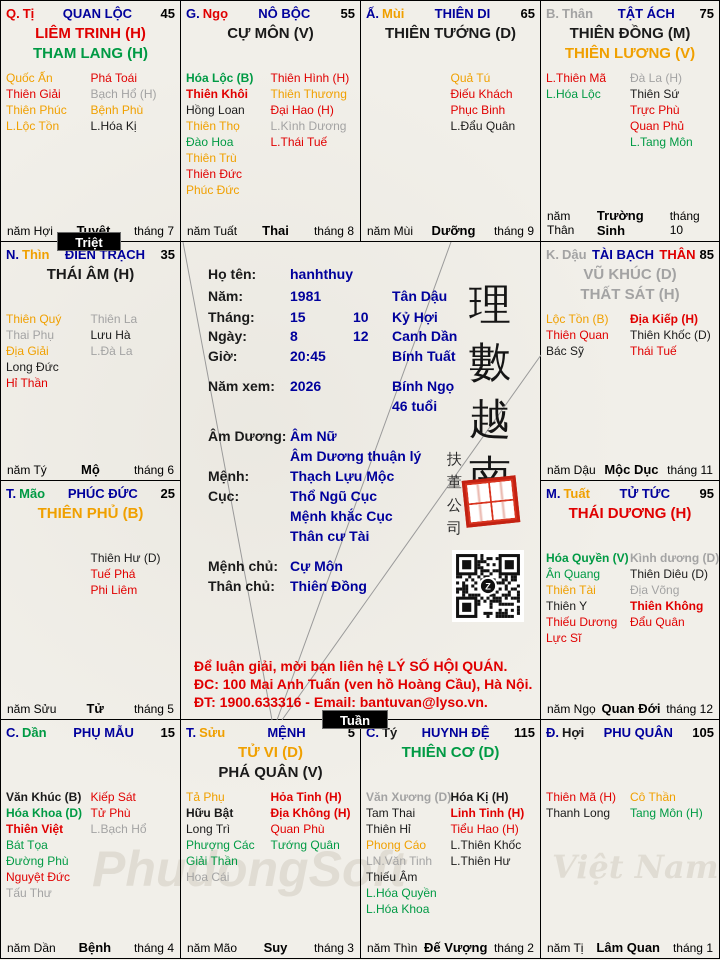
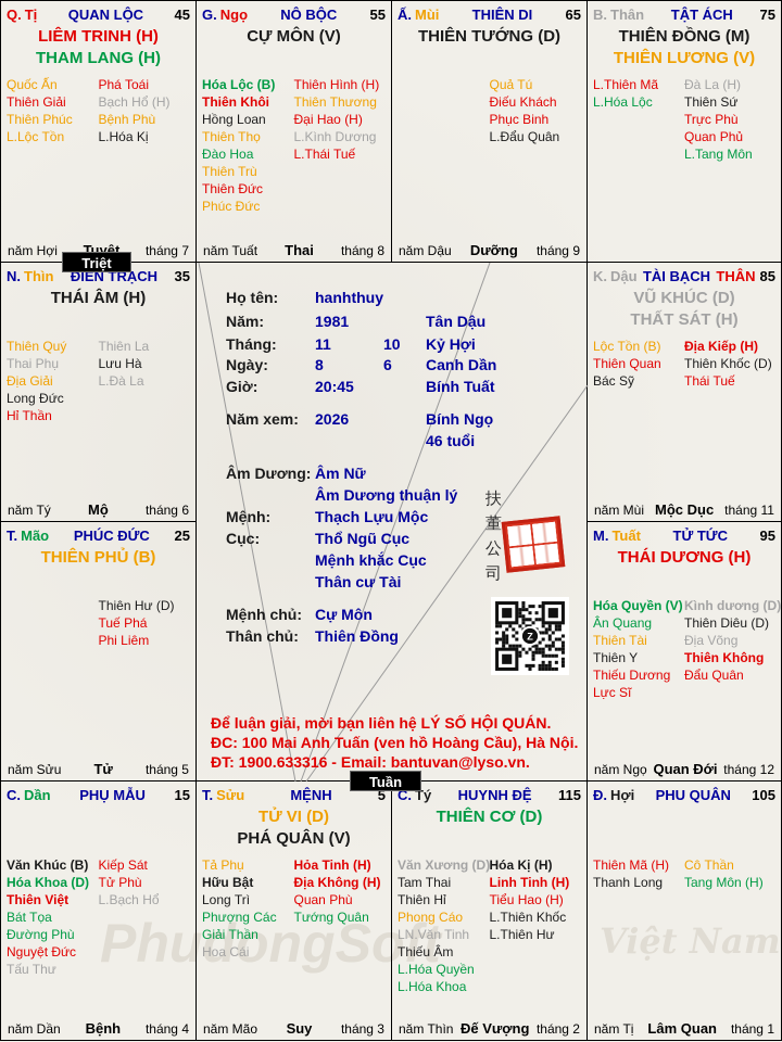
  PhudongSoft
  Q.
  Tị
  QUAN LỘC
  45
  LIÊM TRINH (H)
  THAM LANG (H)
  Quốc Ấn
  Thiên Giải
  Thiên Phúc
  L.Lộc Tồn
  Phá Toái
  Bạch Hổ (H)
  Bệnh Phù
  L.Hóa Kị
  năm Hợi
  Tuyệt
  tháng 7
  G.
  Ngọ
  NÔ BỘC
  55
  CỰ MÔN (V)
  Hóa Lộc (B)
  Thiên Khôi
  Hồng Loan
  Thiên Thọ
  Đào Hoa
  Thiên Trù
  Thiên Đức
  Phúc Đức
  Thiên Hình (H)
  Thiên Thương
  Đại Hao (H)
  L.Kình Dương
  L.Thái Tuế
  năm Tuất
  Thai
  tháng 8
  Ấ.
  Mùi
  THIÊN DI
  65
  THIÊN TƯỚNG (D)
  Quả Tú
  Điếu Khách
  Phục Binh
  L.Đẩu Quân
- năm Mùi
+ năm Dậu
  Dưỡng
  tháng 9
  B.
  Thân
  TẬT ÁCH
  75
  THIÊN ĐỒNG (M)
  THIÊN LƯƠNG (V)
  L.Thiên Mã
  L.Hóa Lộc
  Đà La (H)
  Thiên Sứ
  Trực Phù
  Quan Phủ
  L.Tang Môn
- năm Thân
- Trường Sinh
- tháng 10
  N.
  Thìn
  ĐIỀN TRẠCH
  35
  THÁI ÂM (H)
  Thiên Quý
  Thai Phụ
  Địa Giải
  Long Đức
  Hỉ Thần
  Thiên La
  Lưu Hà
  L.Đà La
  năm Tý
  Mộ
  tháng 6
  K.
  Dậu
  TÀI BẠCH
  THÂN
  85
  VŨ KHÚC (D)
  THẤT SÁT (H)
  Lộc Tồn (B)
  Thiên Quan
  Bác Sỹ
  Địa Kiếp (H)
  Thiên Khốc (D)
  Thái Tuế
- năm Dậu
+ năm Mùi
  Mộc Dục
  tháng 11
  T.
  Mão
  PHÚC ĐỨC
  25
  THIÊN PHỦ (B)
  Thiên Hư (D)
  Tuế Phá
  Phi Liêm
  năm Sửu
  Tử
  tháng 5
  M.
  Tuất
  TỬ TỨC
  95
  THÁI DƯƠNG (H)
  Hóa Quyền (V)
  Ân Quang
  Thiên Tài
  Thiên Y
  Thiếu Dương
  Lực Sĩ
  Kình dương (D)
  Thiên Diêu (D)
  Địa Võng
  Thiên Không
  Đẩu Quân
  năm Ngọ
  Quan Đới
  tháng 12
  C.
  Dần
  PHỤ MẪU
  15
  Văn Khúc (B)
  Hóa Khoa (D)
  Thiên Việt
  Bát Tọa
  Đường Phù
  Nguyệt Đức
  Tấu Thư
  Kiếp Sát
  Tử Phù
  L.Bạch Hổ
  năm Dần
  Bệnh
  tháng 4
  T.
  Sửu
  MỆNH
  5
  TỬ VI (D)
  PHÁ QUÂN (V)
  Tả Phụ
  Hữu Bật
  Long Trì
  Phượng Các
  Giải Thần
  Hoa Cái
  Hỏa Tinh (H)
  Địa Không (H)
  Quan Phù
  Tướng Quân
  năm Mão
  Suy
  tháng 3
  C.
  Tý
  HUYNH ĐỆ
  115
  THIÊN CƠ (D)
  Văn Xương (D)
  Tam Thai
  Thiên Hỉ
  Phong Cáo
  LN.Văn Tinh
  Thiếu Âm
  L.Hóa Quyền
  L.Hóa Khoa
  Hóa Kị (H)
  Linh Tinh (H)
  Tiểu Hao (H)
  L.Thiên Khốc
  L.Thiên Hư
  năm Thìn
  Đế Vượng
  tháng 2
  Đ.
  Hợi
  PHU QUÂN
  105
  Thiên Mã (H)
  Thanh Long
  Cô Thần
  Tang Môn (H)
  năm Tị
  Lâm Quan
  tháng 1
  Họ tên: hanhthuy
  Năm: 1981 Tân Dậu
- Tháng: 15 10 Kỷ Hợi
+ Tháng: 11 10 Kỷ Hợi
- Ngày: 8 12 Canh Dần
+ Ngày: 8 6 Canh Dần
  Giờ: 20:45 Bính Tuất
  Năm xem: 2026 Bính Ngọ
  46 tuổi
  Âm Dương: Âm Nữ
  Âm Dương thuận lý
  Mệnh: Thạch Lựu Mộc
  Cục: Thổ Ngũ Cục
  Mệnh khắc Cục
  Thân cư Tài
  Mệnh chủ: Cự Môn
  Thân chủ: Thiên Đồng
- 理數越南
  扶董公司
  Z
  Để luận giải, mời bạn liên hệ LÝ SỐ HỘI QUÁN.
  ĐC: 100 Mai Anh Tuấn (ven hồ Hoàng Cầu), Hà Nội.
  ĐT: 1900.633316 - Email: bantuvan@lyso.vn.
  Triệt
  Tuần
